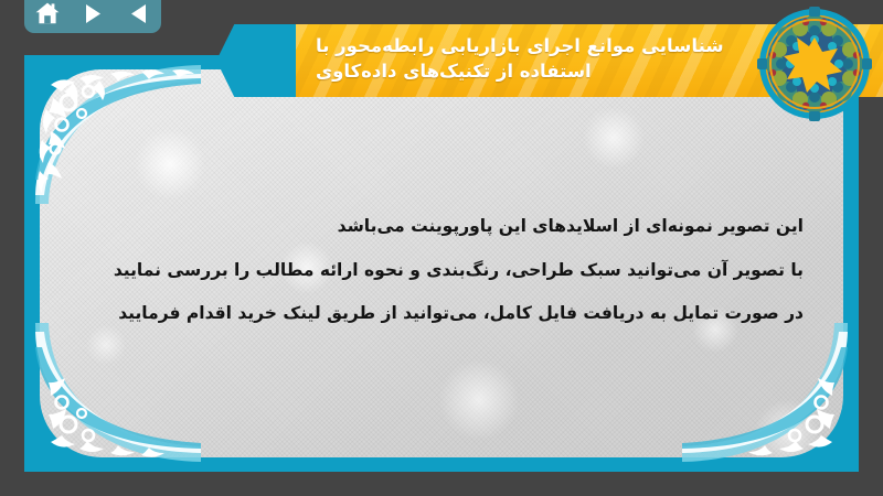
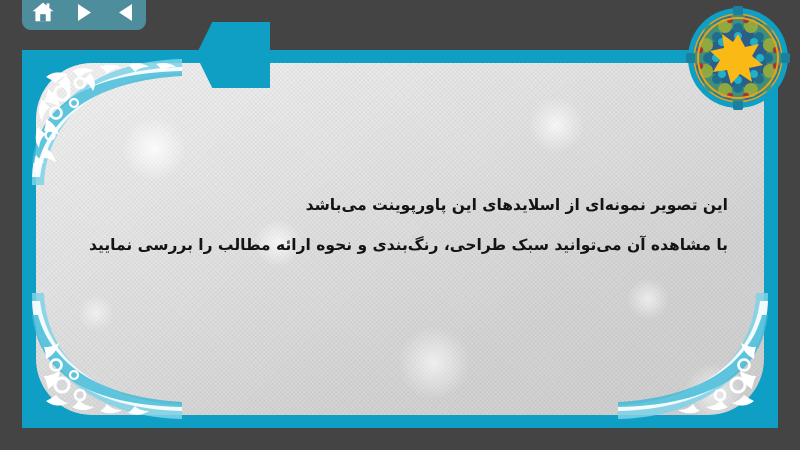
  این تصویر نمونه‌ای از اسلایدهای این پاورپوینت می‌باشد
- با تصویر آن می‌توانید سبک طراحی، رنگ‌بندی و نحوه ارائه مطالب را بررسی نمایید
+ با مشاهده آن می‌توانید سبک طراحی، رنگ‌بندی و نحوه ارائه مطالب را بررسی نمایید
- در صورت تمایل به دریافت فایل کامل، می‌توانید از طریق لینک خرید اقدام فرمایید
- شناسایی موانع اجرای بازاریابی رابطه‌محور با
- استفاده از تکنیک‌های داده‌کاوی
